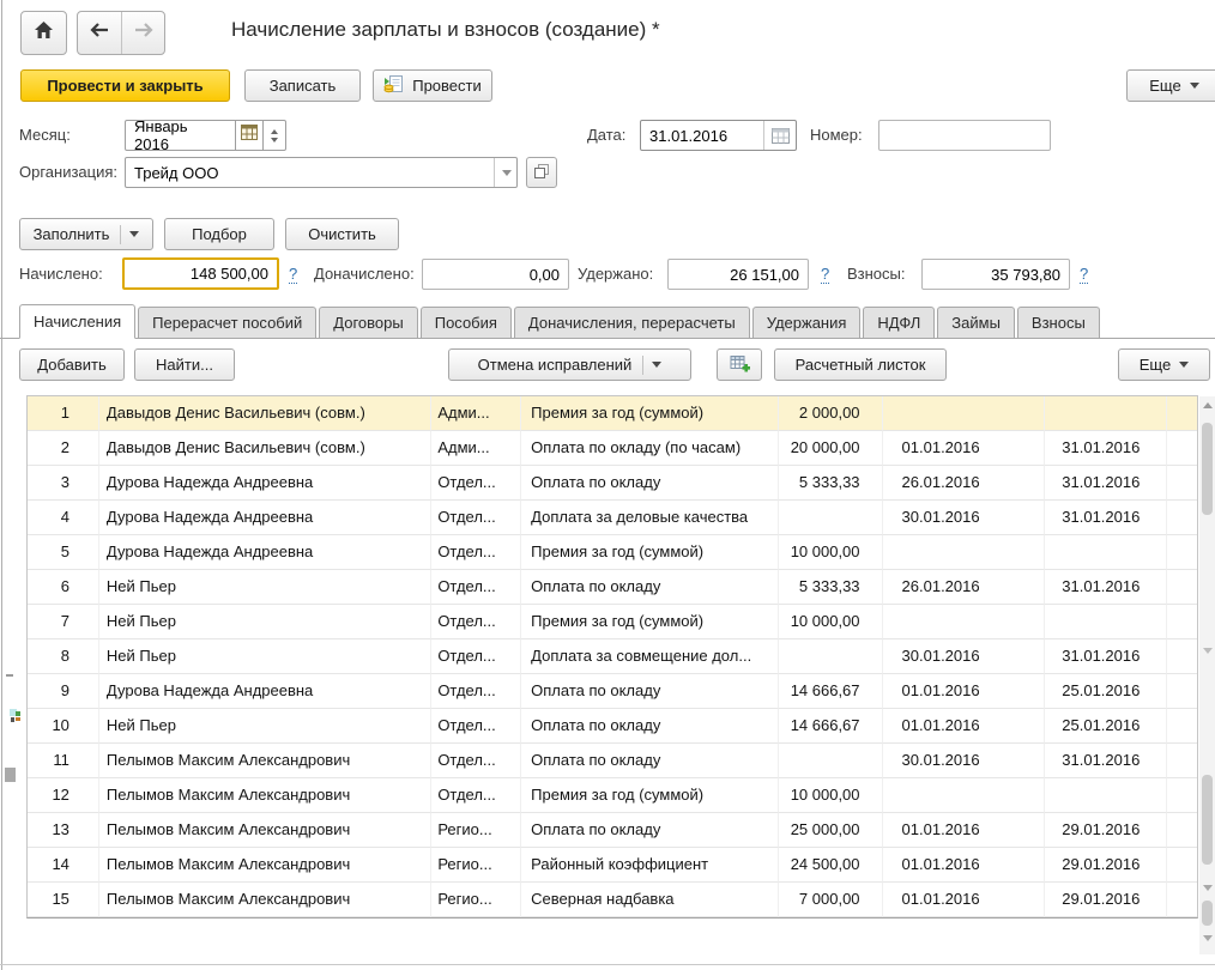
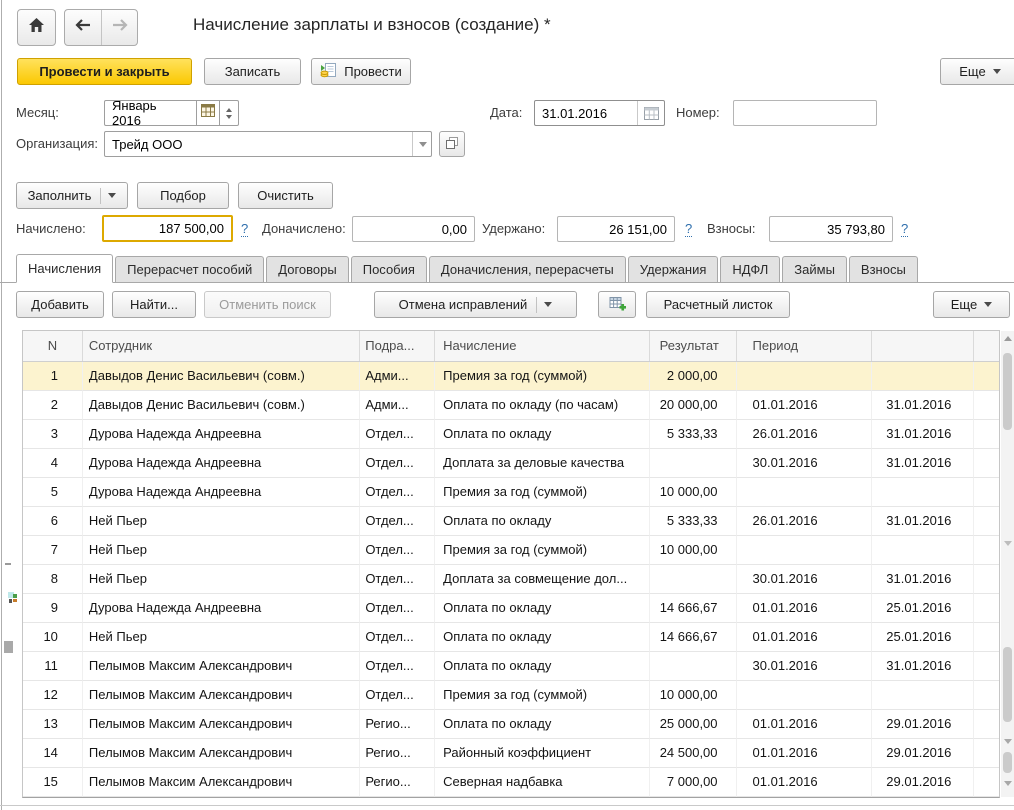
  Начисление зарплаты и взносов (создание) *
  Провести и закрыть
  Записать
  Провести
  Еще
  Месяц:
  Январь 2016
  Дата:
  31.01.2016
  Номер:
  Организация:
  Трейд ООО
  Заполнить
  Подбор
  Очистить
  Начислено:
- 148 500,00
+ 187 500,00
  ?
  Доначислено:
  0,00
  Удержано:
  26 151,00
  ?
  Взносы:
  35 793,80
  ?
  Начисления
  Перерасчет пособий
  Договоры
  Пособия
  Доначисления, перерасчеты
  Удержания
  НДФЛ
  Займы
  Взносы
  Добавить
  Найти...
+ Отменить поиск
  Отмена исправлений
  Расчетный листок
  Еще
+ N
+ Сотрудник
+ Подра...
+ Начисление
+ Результат
+ Период
  1
  Давыдов Денис Васильевич (совм.)
  Адми...
  Премия за год (суммой)
  2 000,00
  2
  Давыдов Денис Васильевич (совм.)
  Адми...
  Оплата по окладу (по часам)
  20 000,00
  01.01.2016
  31.01.2016
  3
  Дурова Надежда Андреевна
  Отдел...
  Оплата по окладу
  5 333,33
  26.01.2016
  31.01.2016
  4
  Дурова Надежда Андреевна
  Отдел...
  Доплата за деловые качества
  30.01.2016
  31.01.2016
  5
  Дурова Надежда Андреевна
  Отдел...
  Премия за год (суммой)
  10 000,00
  6
  Ней Пьер
  Отдел...
  Оплата по окладу
  5 333,33
  26.01.2016
  31.01.2016
  7
  Ней Пьер
  Отдел...
  Премия за год (суммой)
  10 000,00
  8
  Ней Пьер
  Отдел...
  Доплата за совмещение дол...
  30.01.2016
  31.01.2016
  9
  Дурова Надежда Андреевна
  Отдел...
  Оплата по окладу
  14 666,67
  01.01.2016
  25.01.2016
  10
  Ней Пьер
  Отдел...
  Оплата по окладу
  14 666,67
  01.01.2016
  25.01.2016
  11
  Пелымов Максим Александрович
  Отдел...
  Оплата по окладу
  30.01.2016
  31.01.2016
  12
  Пелымов Максим Александрович
  Отдел...
  Премия за год (суммой)
  10 000,00
  13
  Пелымов Максим Александрович
  Регио...
  Оплата по окладу
  25 000,00
  01.01.2016
  29.01.2016
  14
  Пелымов Максим Александрович
  Регио...
  Районный коэффициент
  24 500,00
  01.01.2016
  29.01.2016
  15
  Пелымов Максим Александрович
  Регио...
  Северная надбавка
  7 000,00
  01.01.2016
  29.01.2016
